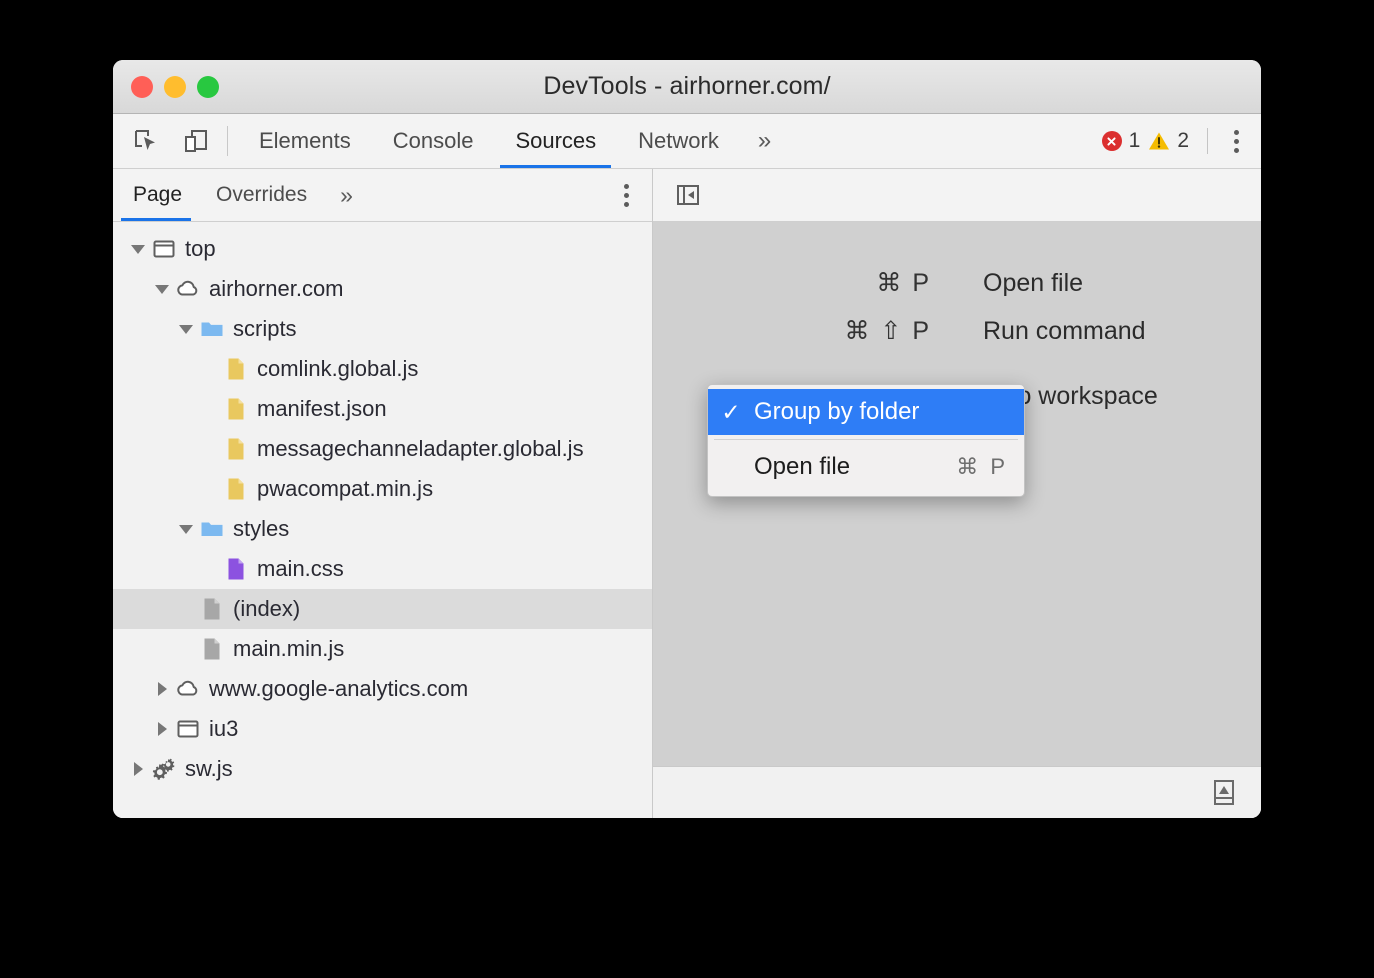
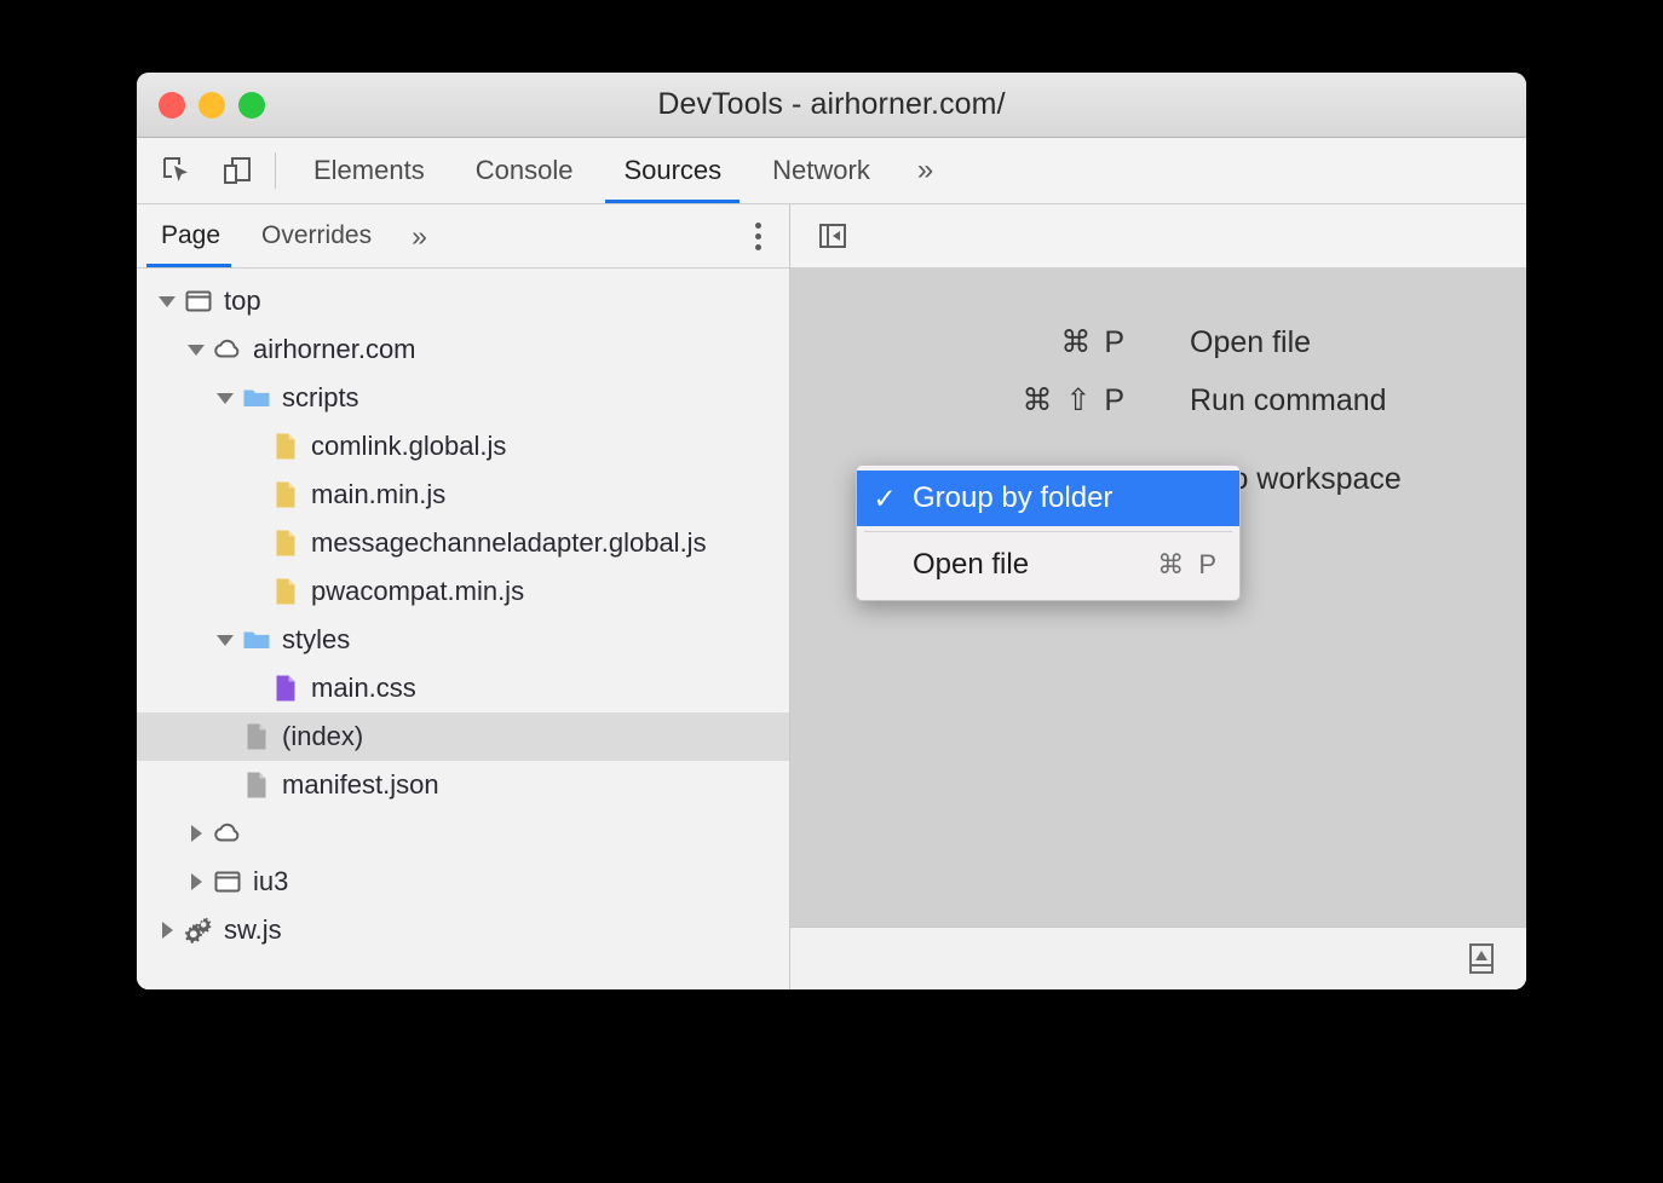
  DevTools - airhorner.com/
  Elements
  Console
  Sources
  Network
  »
- 1
- 2
  Page
  Overrides
  »
  top
  airhorner.com
  scripts
  comlink.global.js
- manifest.json
+ main.min.js
  messagechanneladapter.global.js
  pwacompat.min.js
  styles
  main.css
  (index)
- main.min.js
+ manifest.json
- www.google-analytics.com
  iu3
  sw.js
  ⌘ P
  Open file
  ⌘ ⇧ P
  Run command
  ✓
  Group by folder
  Open file
  ⌘ P
